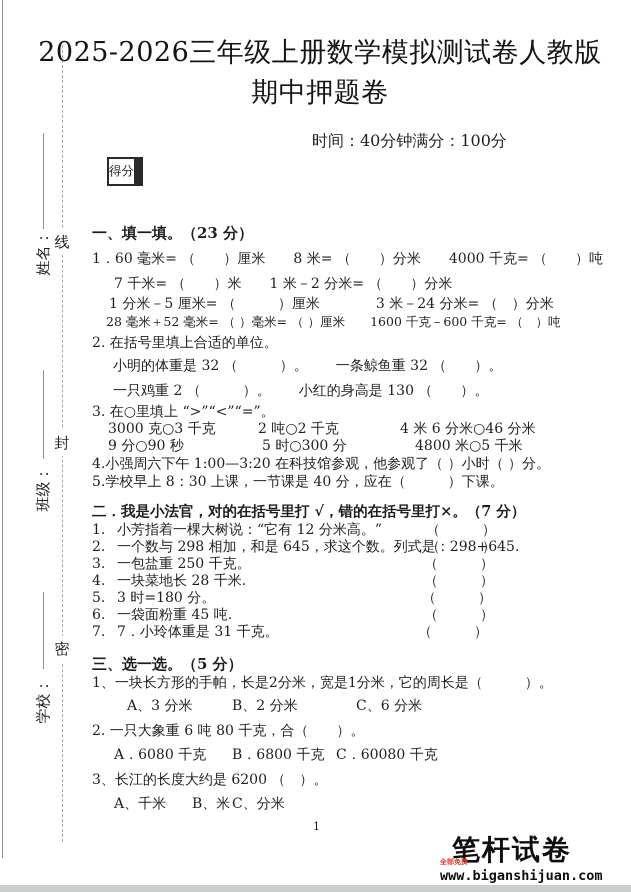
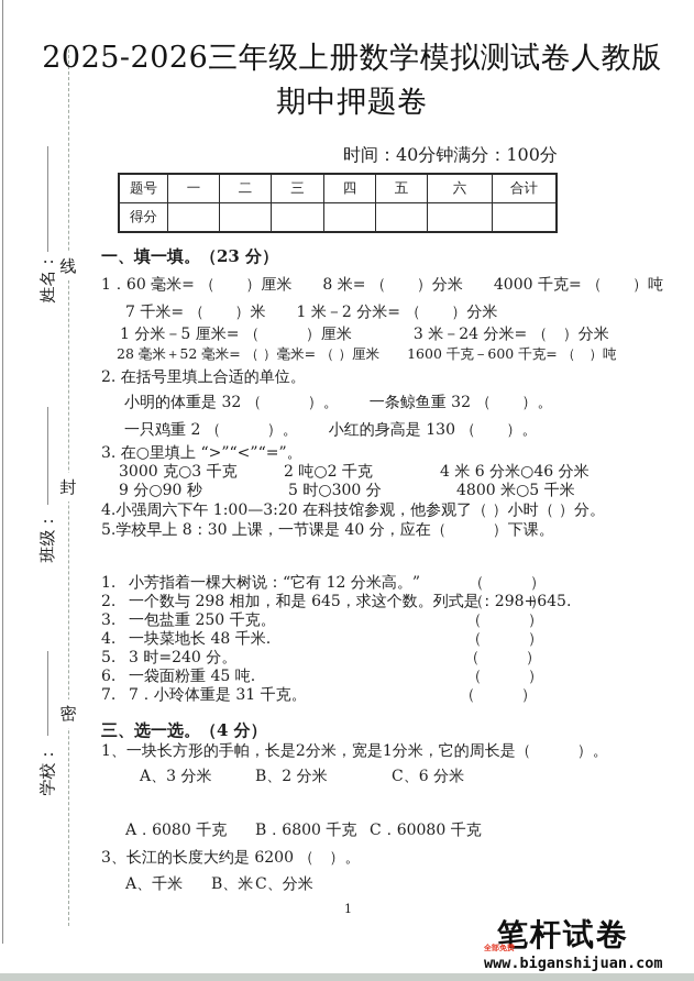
  线
  封
  密
  2025-2026三年级上册数学模拟测试卷人教版
  期中押题卷
  时间：40分钟满分：100分
+ 题号	一	二	三	四	五	六	合计
  得分
  一、填一填。（23 分）
  1．60 毫米= （ ）厘米 8 米= （ ）分米 4000 千克= （ ）吨
  7 千米= （ ）米 1 米－2 分米= （ ）分米
  1 分米－5 厘米= （ ）厘米 3 米－24 分米= （ ）分米
  28 毫米＋52 毫米= （ ）毫米= （ ）厘米 1600 千克－600 千克= （ ）吨
  2. 在括号里填上合适的单位。
  小明的体重是 32 （ ）。 一条鲸鱼重 32 （ ）。
  一只鸡重 2 （ ）。 小红的身高是 130 （ ）。
  3. 在○里填上 “>”“<”“=”。
  3000 克○3 千克
  2 吨○2 千克
  4 米 6 分米○46 分米
  9 分○90 秒
  5 时○300 分
  4800 米○5 千米
  4.小强周六下午 1:00—3:20 在科技馆参观，他参观了（ ）小时（ ）分。
  5.学校早上 8：30 上课，一节课是 40 分，应在（ ）下课。
- 二．我是小法官，对的在括号里打 √，错的在括号里打×。（7 分）
  1.
  小芳指着一棵大树说：“它有 12 分米高。”
  （ ）
  2.
  一个数与 298 相加，和是 645，求这个数。列式是：298+645.
  （ ）
  3.
  一包盐重 250 千克。
  （ ）
  4.
- 一块菜地长 28 千米.
+ 一块菜地长 48 千米.
  （ ）
  5.
- 3 时=180 分。
+ 3 时=240 分。
  （ ）
  6.
  一袋面粉重 45 吨.
  （ ）
  7.
  7．小玲体重是 31 千克。
  （ ）
- 三、选一选。（5 分）
+ 三、选一选。（4 分）
  1、一块长方形的手帕，长是2分米，宽是1分米，它的周长是（ ）。
  A、3 分米
  B、2 分米
  C、6 分米
- 2. 一只大象重 6 吨 80 千克，合（ ）。
  A．6080 千克
  B．6800 千克
  C．60080 千克
  3、长江的长度大约是 6200 （ ）。
  A、千米
  B、米
  C、分米
  1
  笔杆试卷
  全部免费
  www.biganshijuan.com
